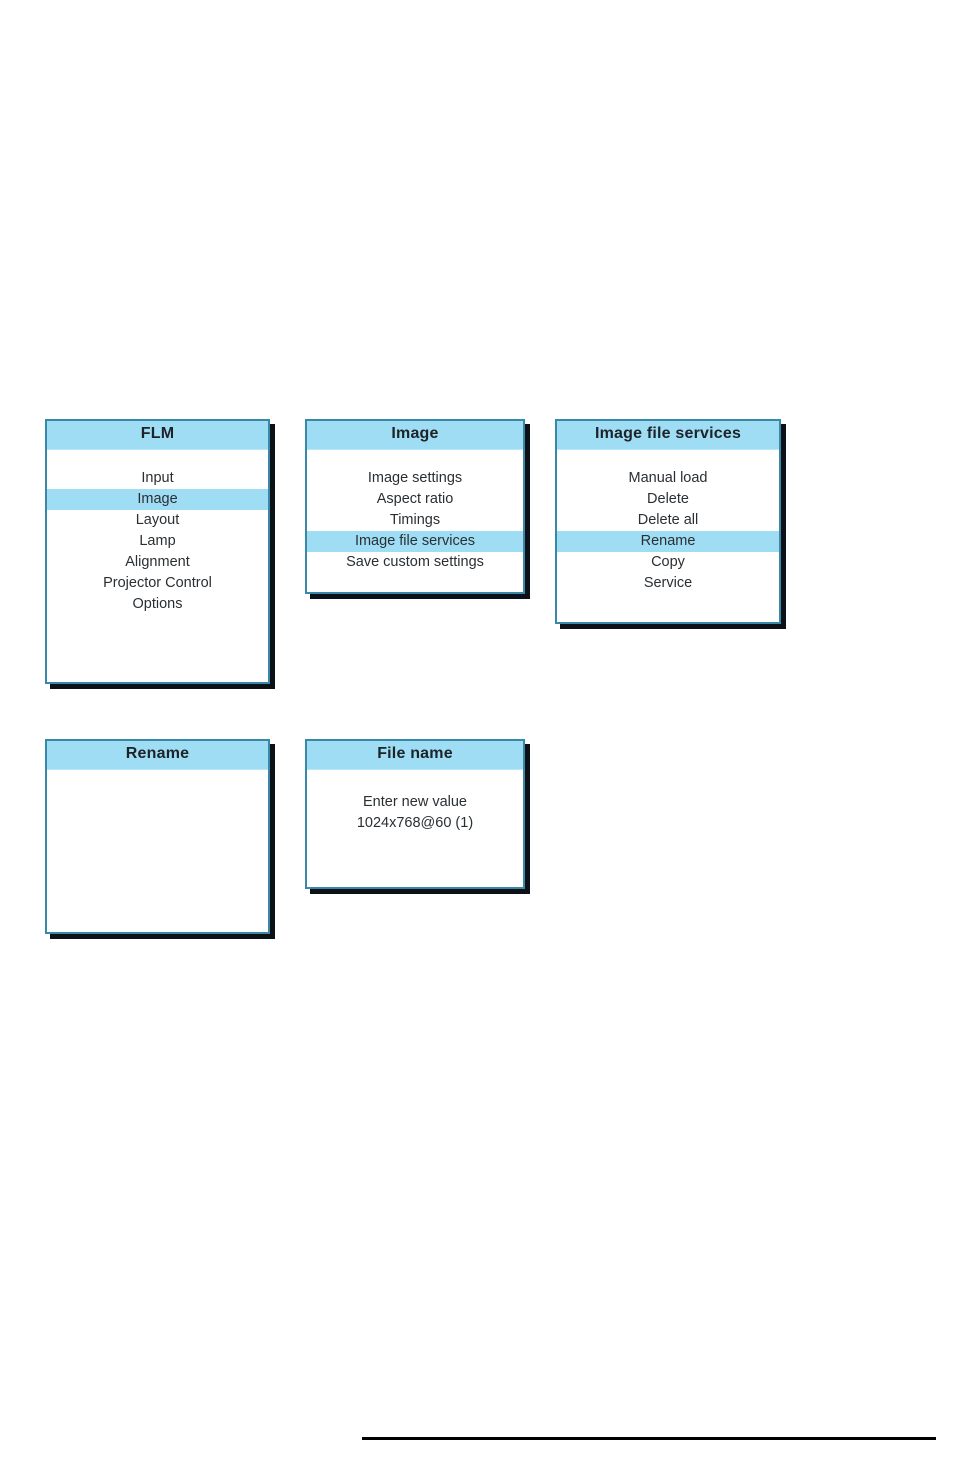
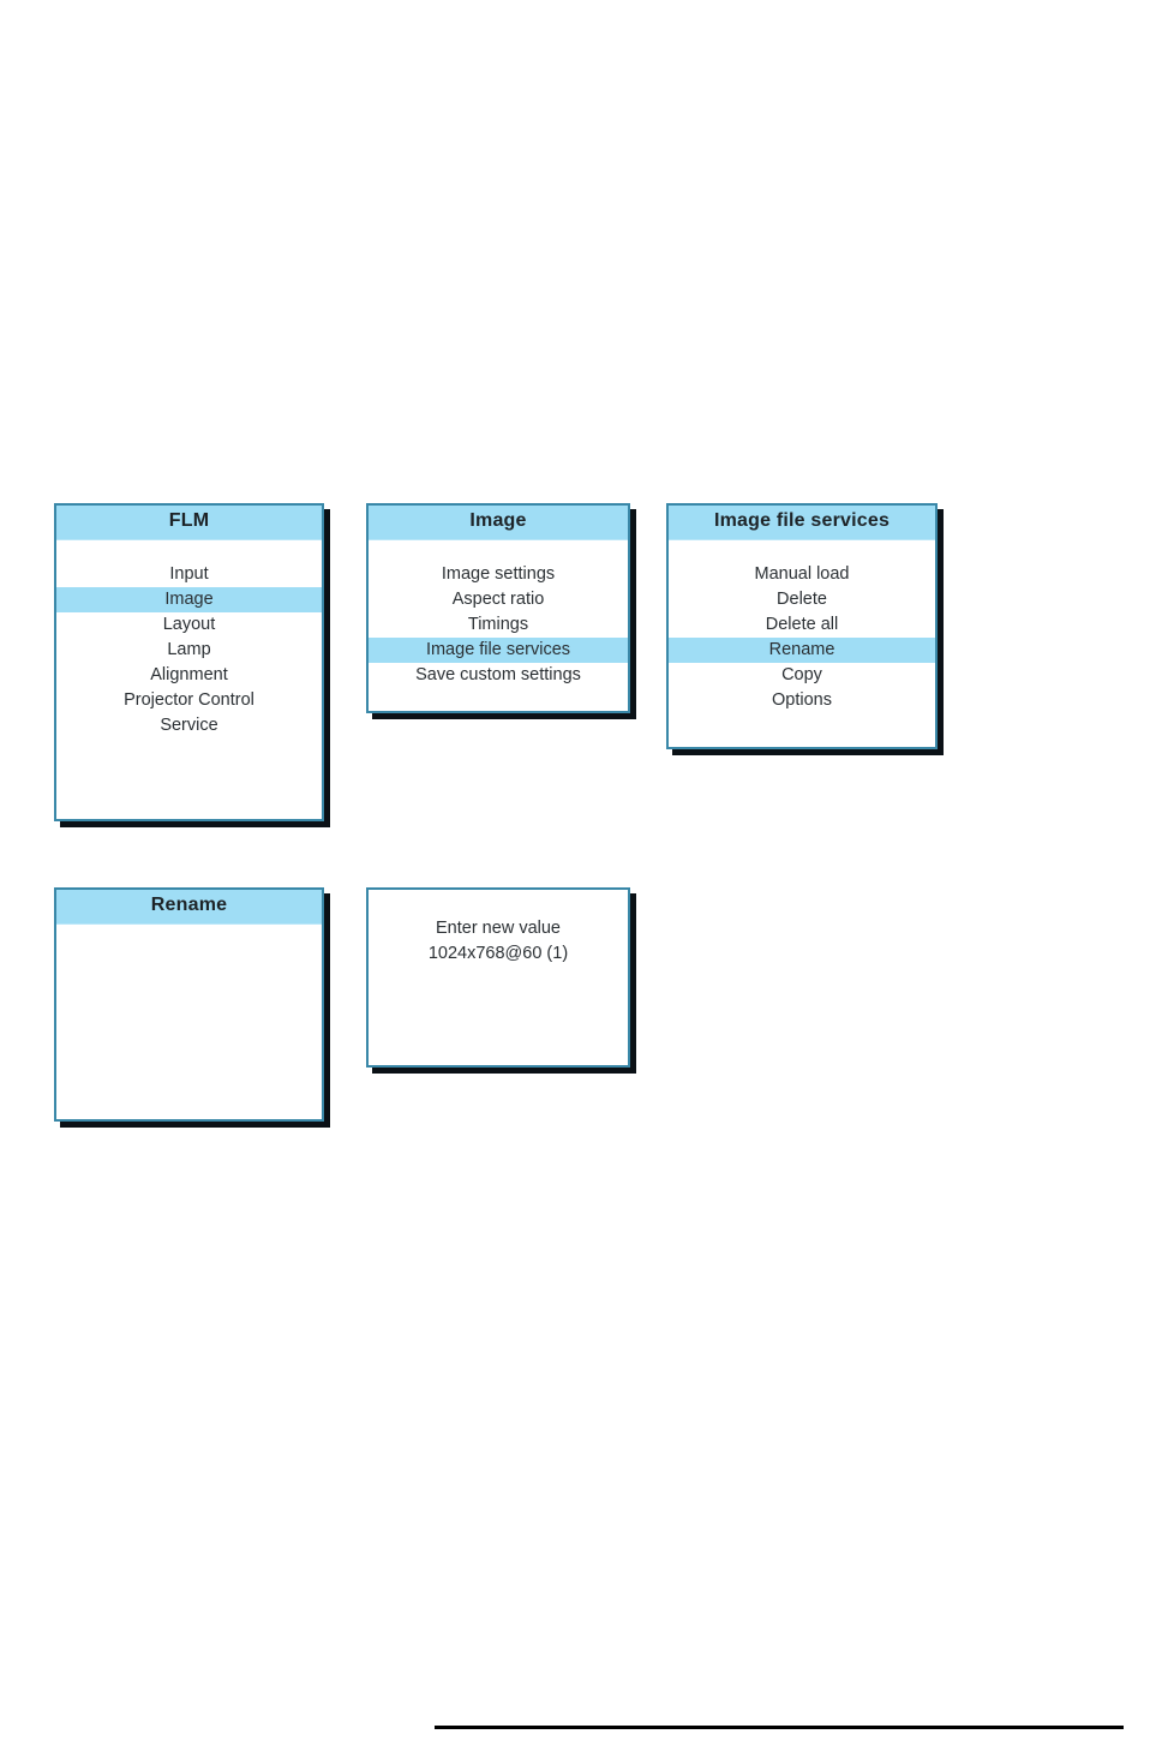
  FLM
  Input
  Image
  Layout
  Lamp
  Alignment
  Projector Control
- Options
+ Service
  Image
  Image settings
  Aspect ratio
  Timings
  Image file services
  Save custom settings
  Image file services
  Manual load
  Delete
  Delete all
  Rename
  Copy
- Service
+ Options
  Rename
- File name
  Enter new value
  1024x768@60 (1)
